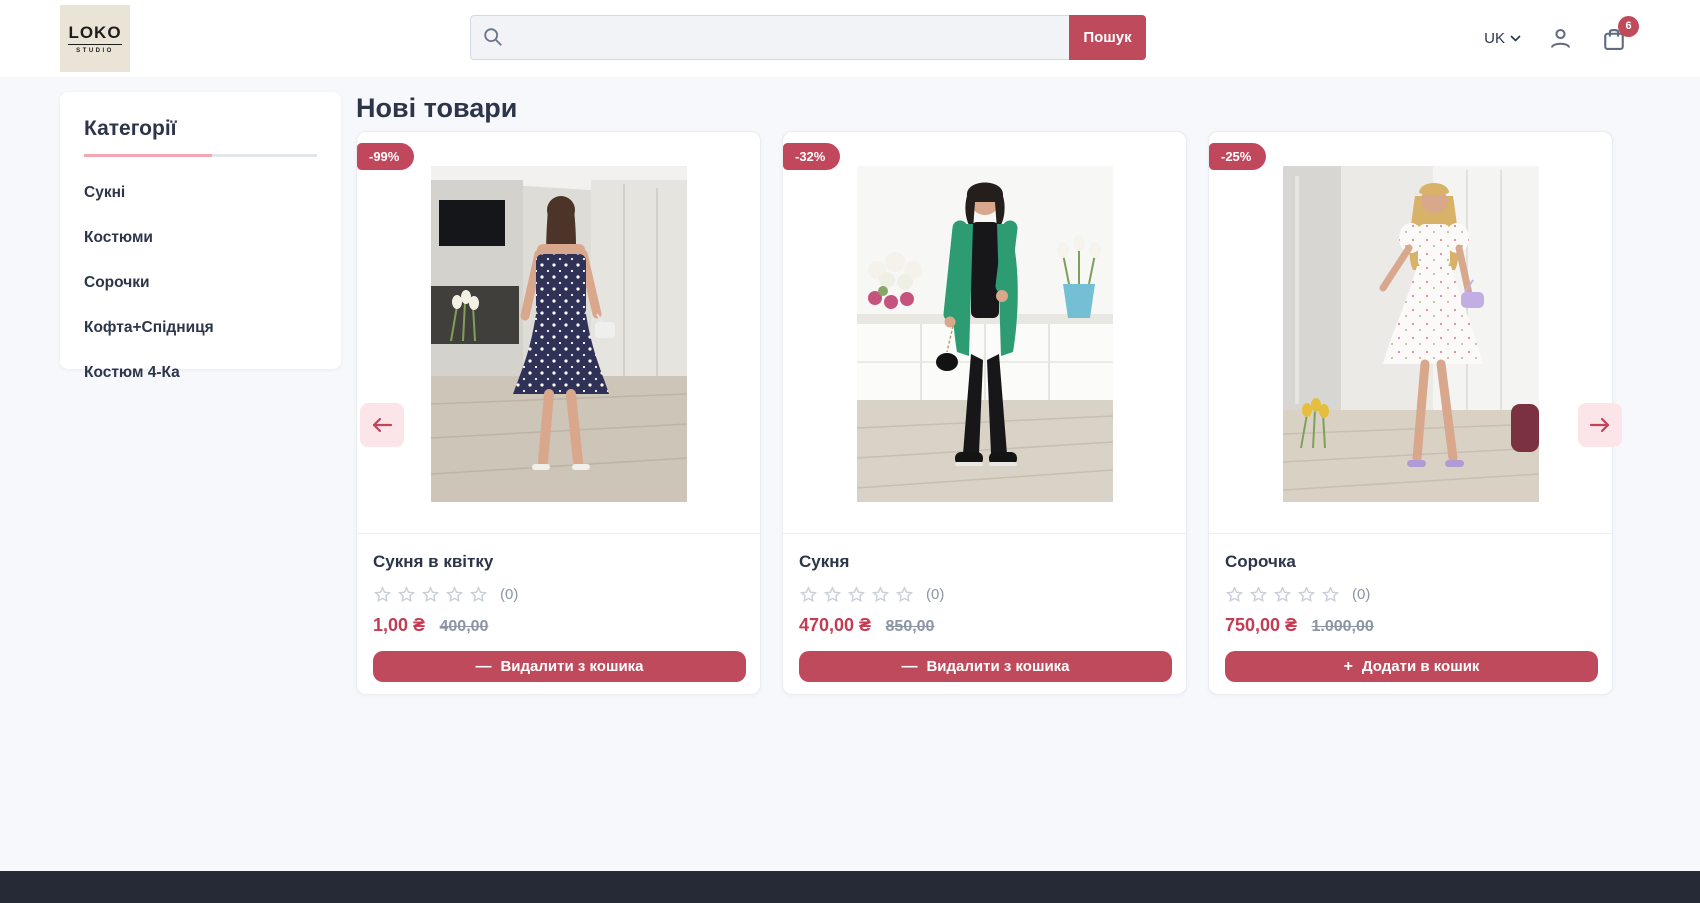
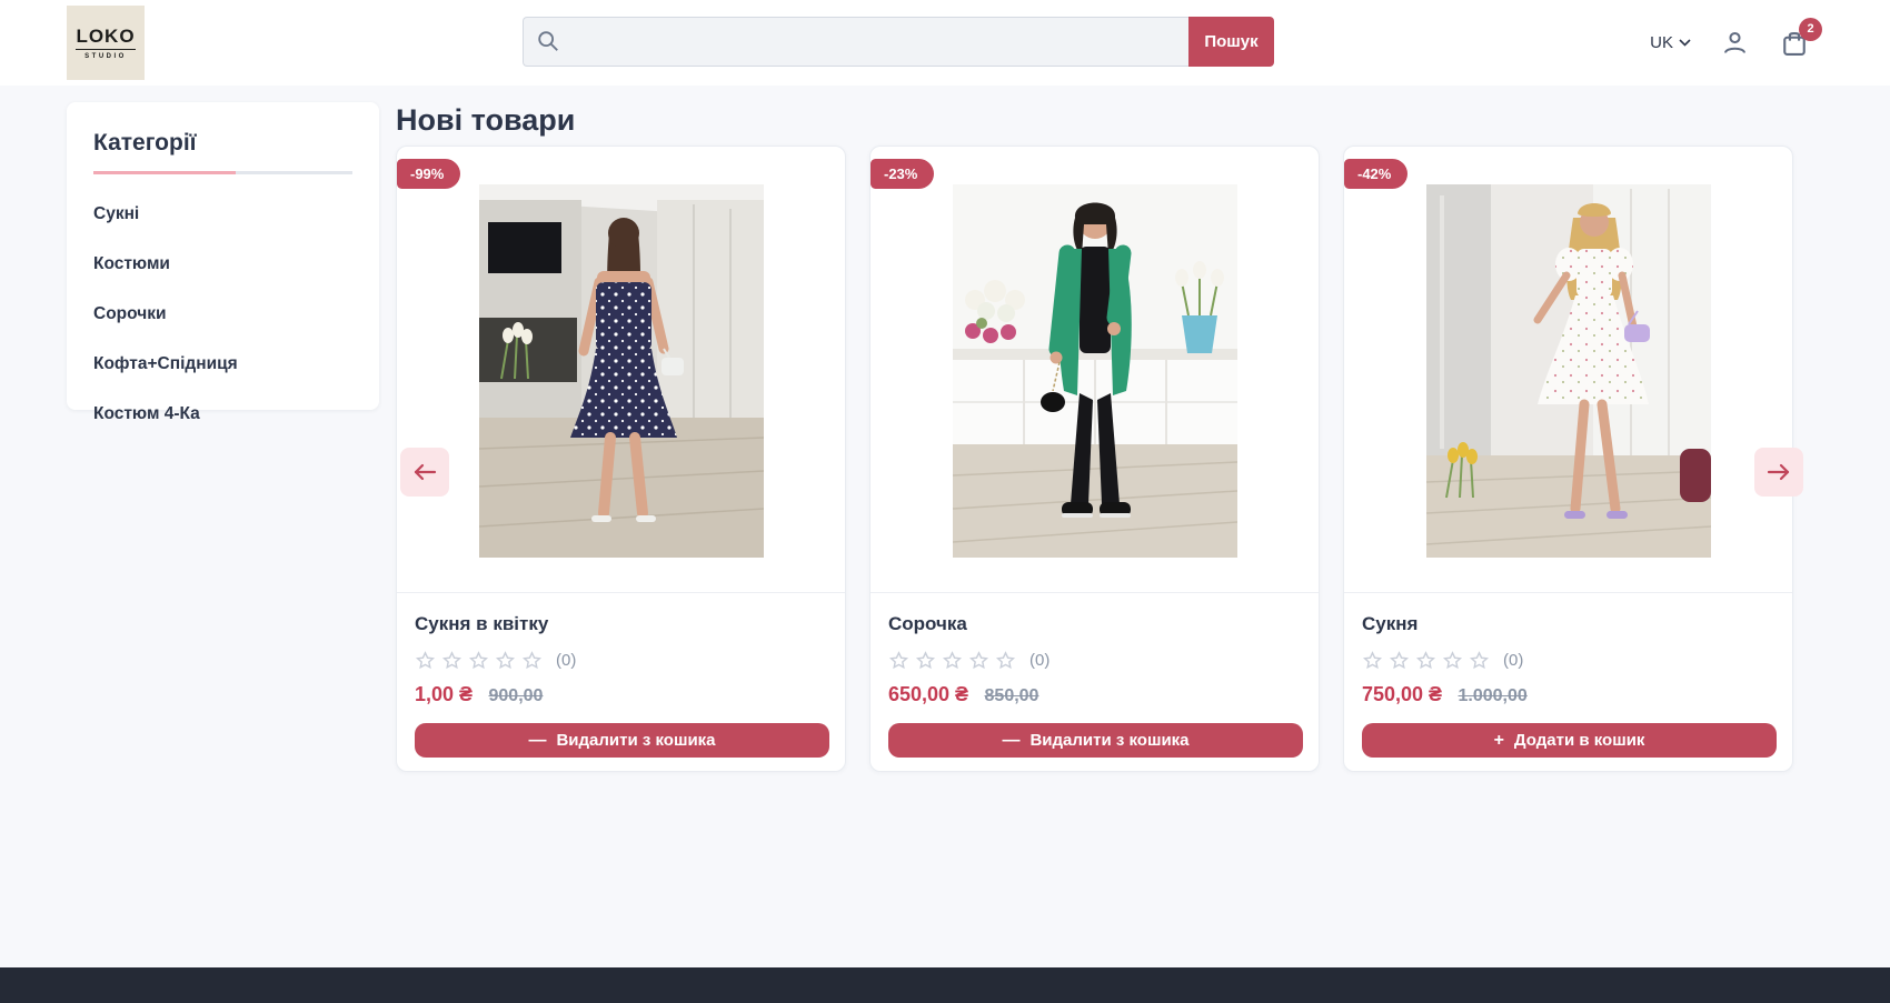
  LOKO
  Пошук
  UK
- 6
+ 2
  Категорії
  Сукні
  Костюми
  Сорочки
  Кофта+Спідниця
  Костюм 4-Ка
  Нові товари
  -99%
  Сукня в квітку
  (0)
- 1,00 ₴ 400,00
+ 1,00 ₴ 900,00
  —
  Видалити з кошика
- -32%
+ -23%
- Сукня
+ Сорочка
  (0)
- 470,00 ₴ 850,00
+ 650,00 ₴ 850,00
  —
  Видалити з кошика
- -25%
+ -42%
- Сорочка
+ Сукня
  (0)
  750,00 ₴ 1.000,00
  +
  Додати в кошик
